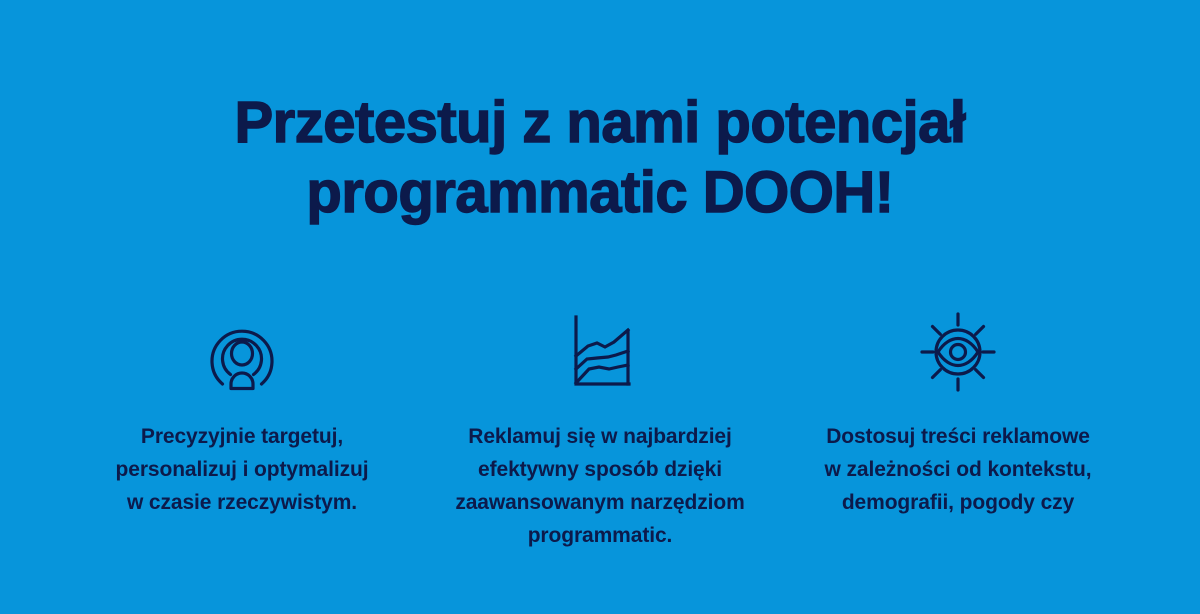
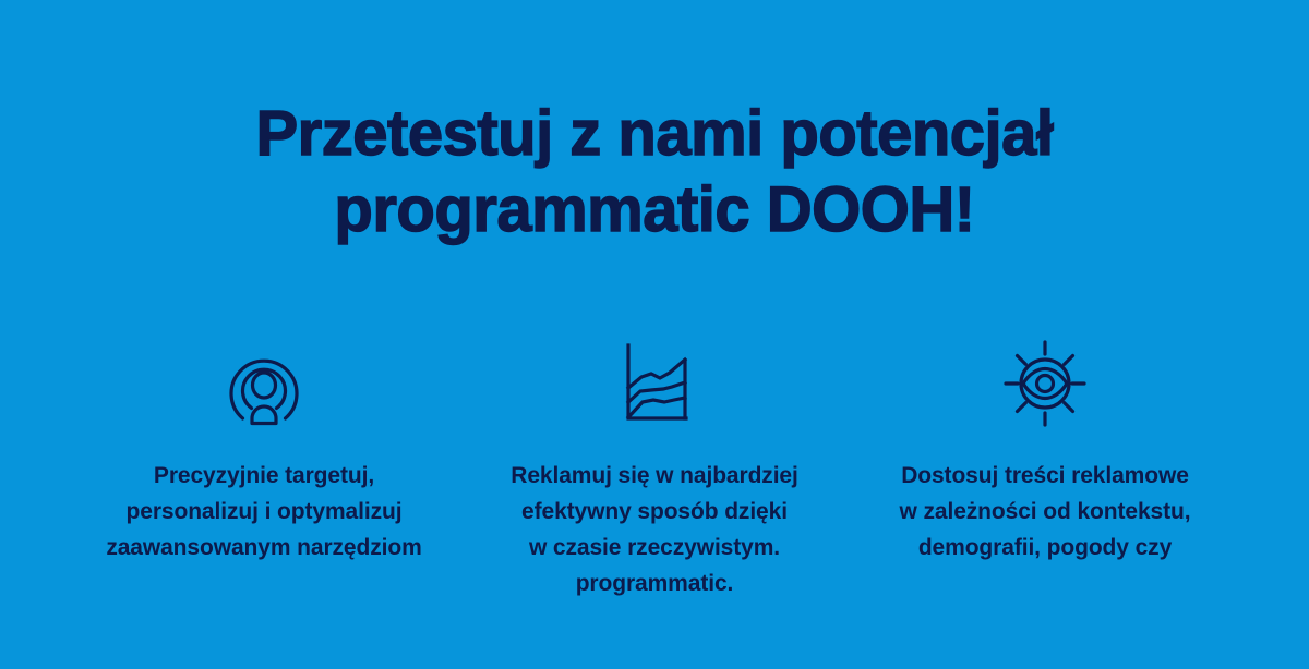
  Przetestuj z nami potencjał
  programmatic DOOH!
  Precyzyjnie targetuj,
  personalizuj i optymalizuj
- w czasie rzeczywistym.
+ zaawansowanym narzędziom
  Reklamuj się w najbardziej
  efektywny sposób dzięki
- zaawansowanym narzędziom
+ w czasie rzeczywistym.
  programmatic.
  Dostosuj treści reklamowe
  w zależności od kontekstu,
  demografii, pogody czy
